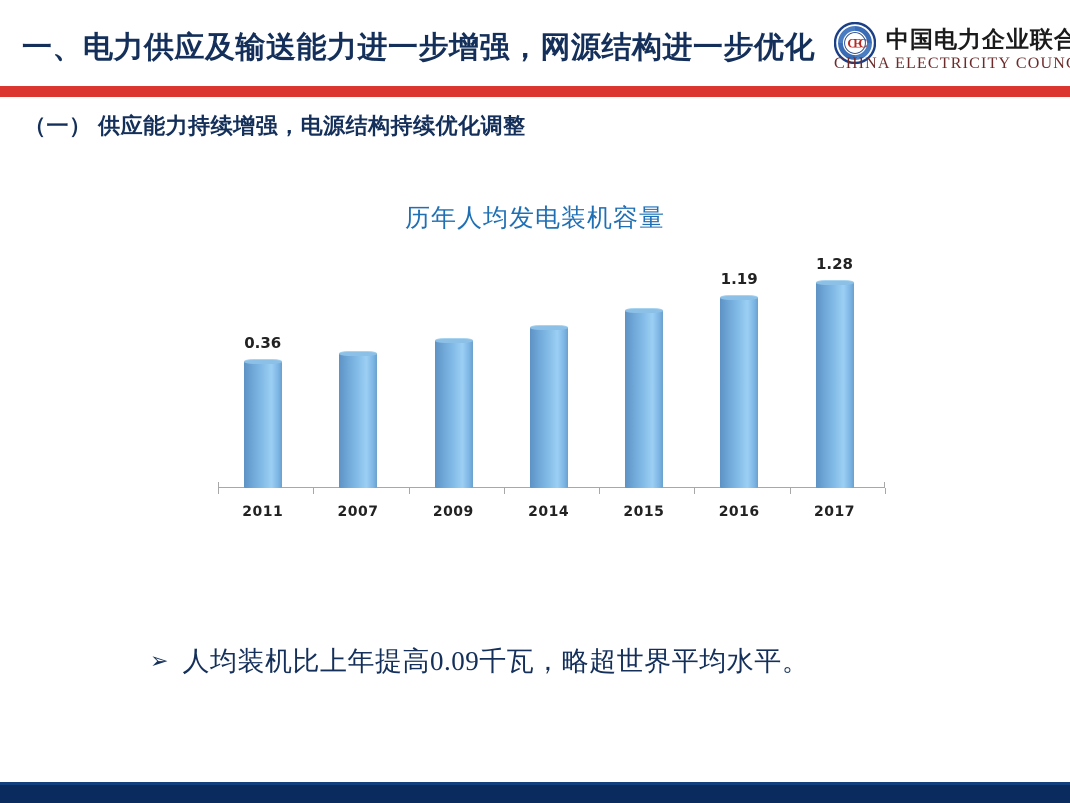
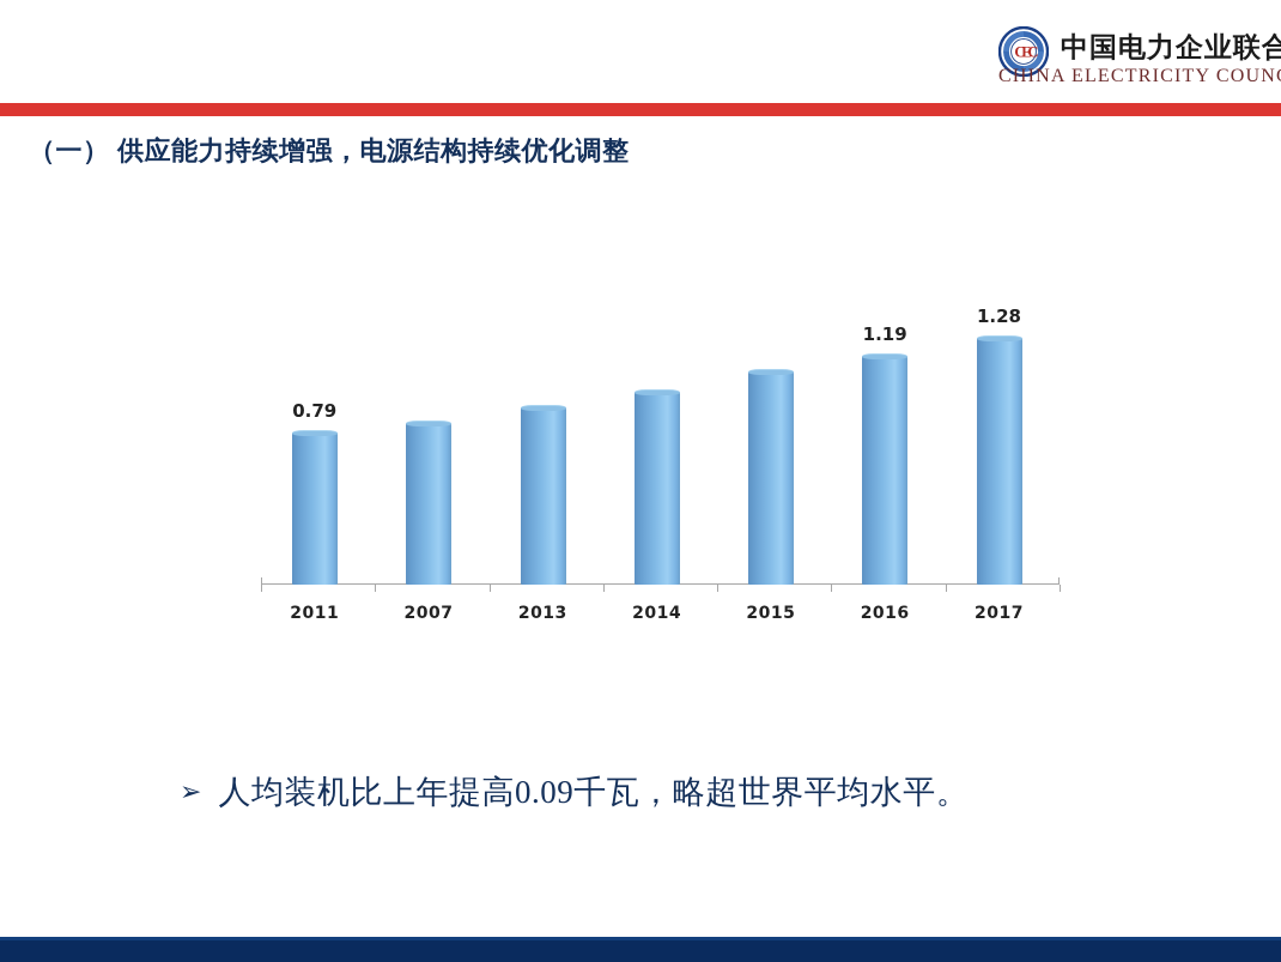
- 一、电力供应及输送能力进一步增强，网源结构进一步优化
  C
  E
  C
  中国电力企业联合
  CHINA ELECTRICITY COUN
  （一） 供应能力持续增强，电源结构持续优化调整
- 历年人均发电装机容量
- 0.36
+ 0.79
  2011
  2007
- 2009
+ 2013
  2014
  2015
  1.19
  2016
  1.28
  2017
  ➢
  人均装机比上年提高0.09千瓦，略超世界平均水平。
